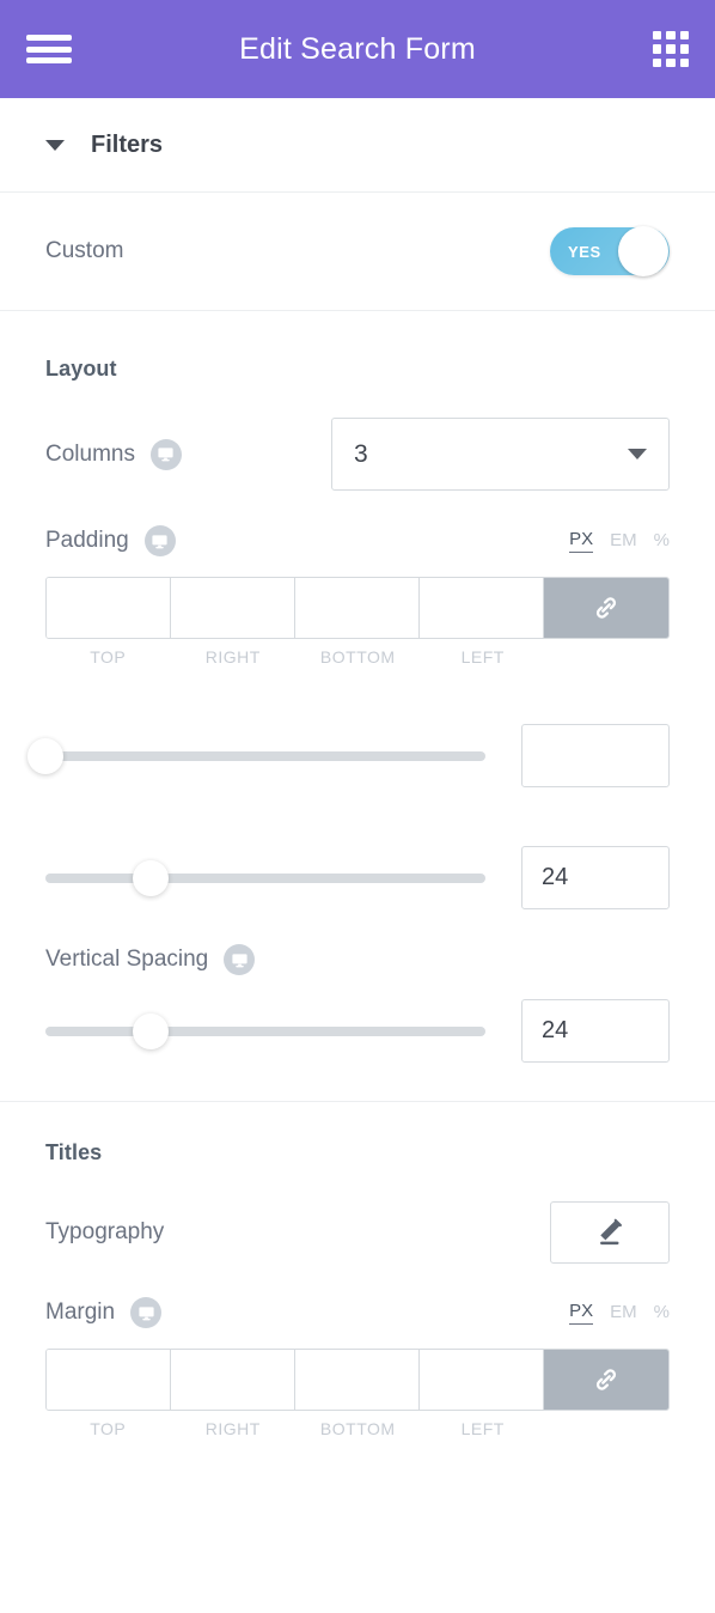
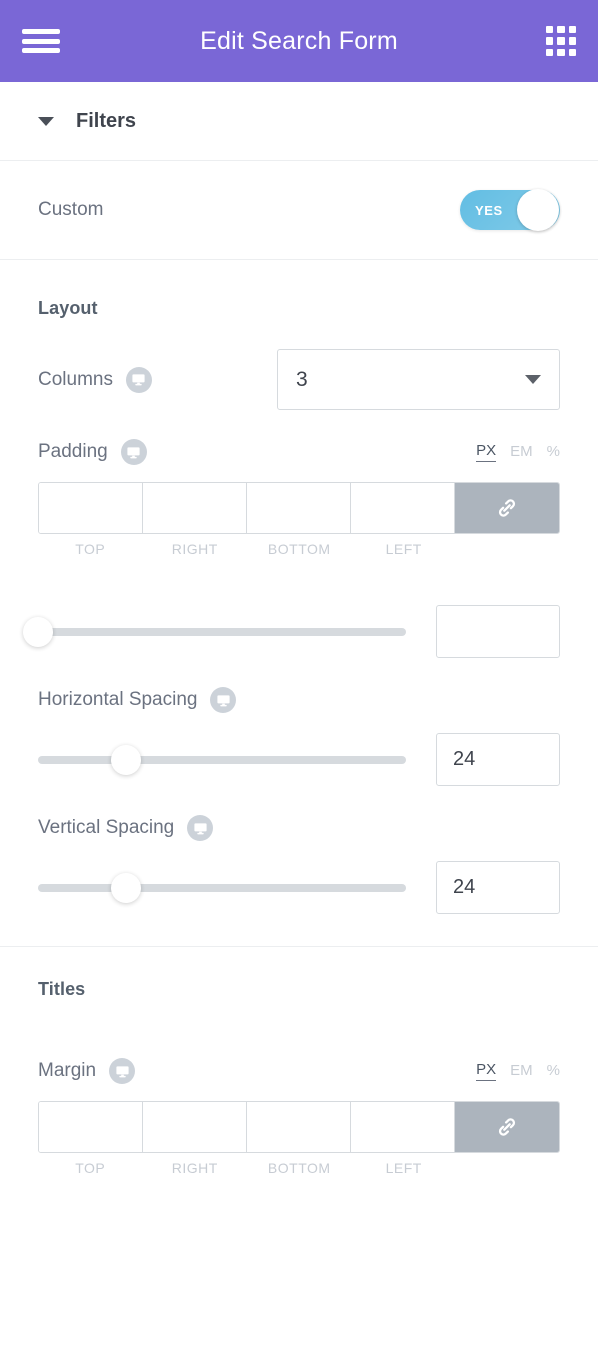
  Edit Search Form
  Filters
  Custom
  YES
  Layout
  Columns
  3
  Padding
  PX
  EM
  %
  TOP
  RIGHT
  BOTTOM
  LEFT
+ Horizontal Spacing
  24
  Vertical Spacing
  24
  Titles
- Typography
  Margin
  PX
  EM
  %
  TOP
  RIGHT
  BOTTOM
  LEFT
